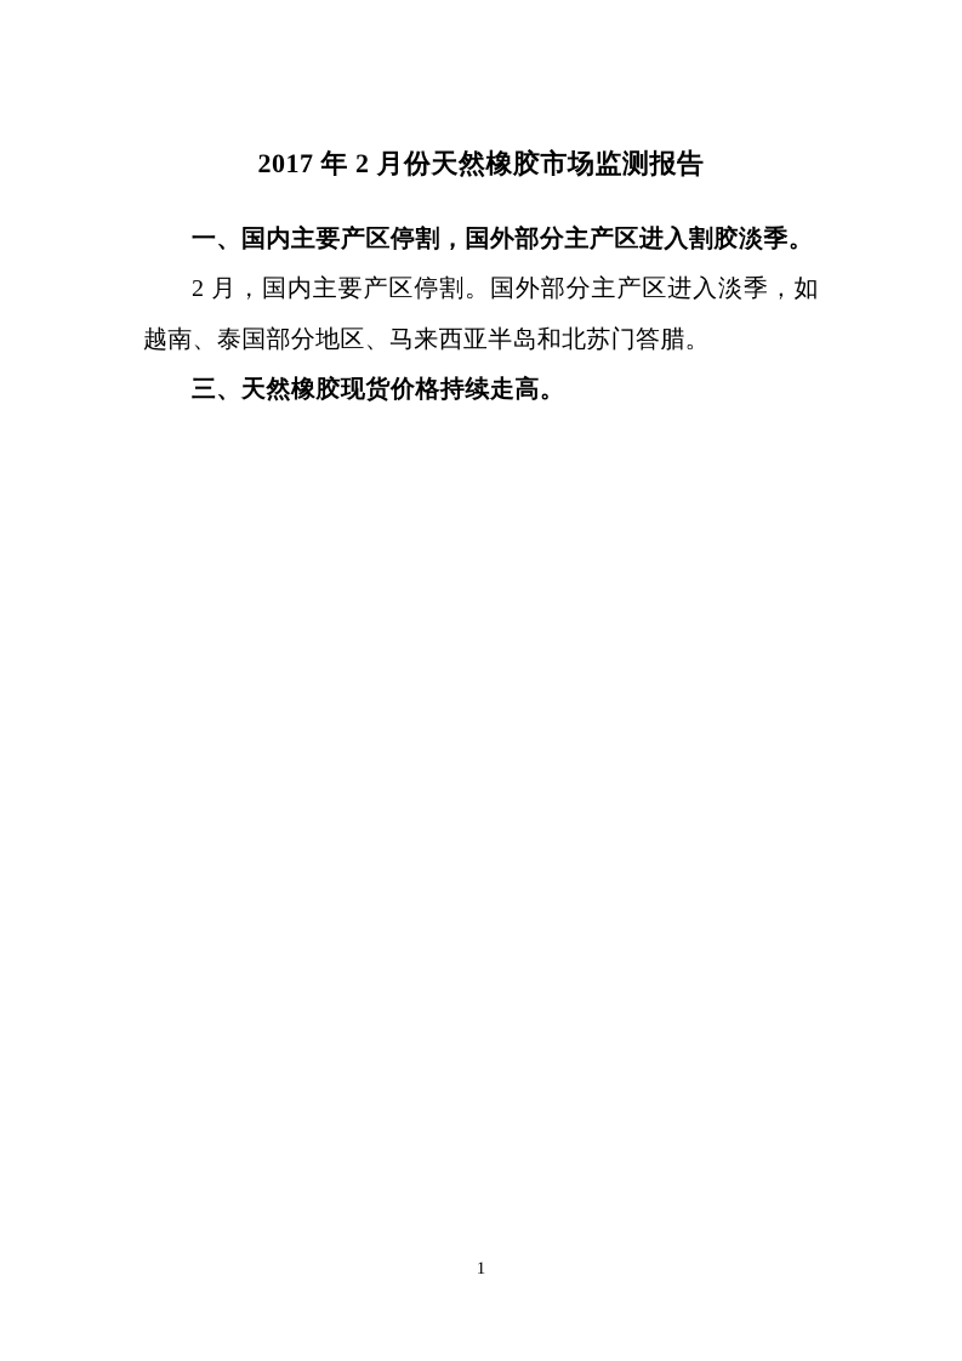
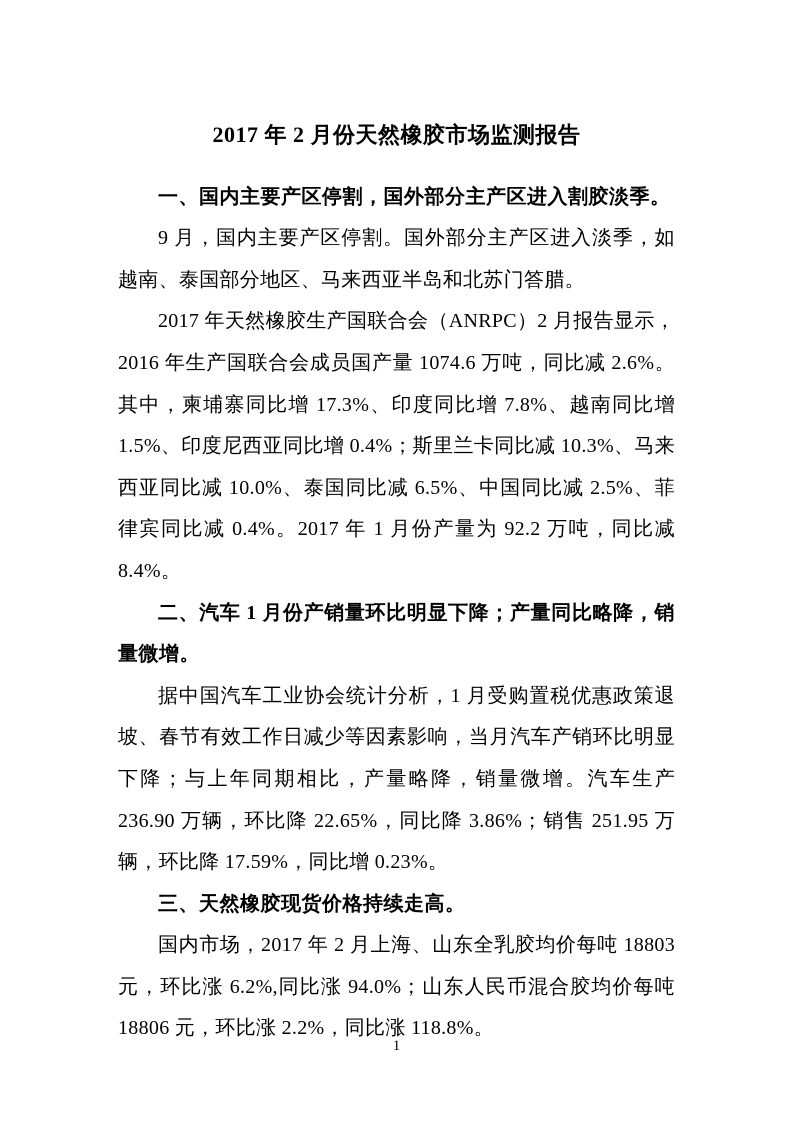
  2017 年 2 月份天然橡胶市场监测报告
  一、国内主要产区停割，国外部分主产区进入割胶淡季。
- 2 月，国内主要产区停割。国外部分主产区进入淡季，如越南、泰国部分地区、马来西亚半岛和北苏门答腊。
+ 9 月，国内主要产区停割。国外部分主产区进入淡季，如越南、泰国部分地区、马来西亚半岛和北苏门答腊。
+ 2017 年天然橡胶生产国联合会（ANRPC）2 月报告显示，2016 年生产国联合会成员国产量 1074.6 万吨，同比减 2.6%。其中，柬埔寨同比增 17.3%、印度同比增 7.8%、越南同比增 1.5%、印度尼西亚同比增 0.4%；斯里兰卡同比减 10.3%、马来西亚同比减 10.0%、泰国同比减 6.5%、中国同比减 2.5%、菲律宾同比减 0.4%。2017 年 1 月份产量为 92.2 万吨，同比减 8.4%。
+ 二、汽车 1 月份产销量环比明显下降；产量同比略降，销量微增。
+ 据中国汽车工业协会统计分析，1 月受购置税优惠政策退坡、春节有效工作日减少等因素影响，当月汽车产销环比明显下降；与上年同期相比，产量略降，销量微增。汽车生产 236.90 万辆，环比降 22.65%，同比降 3.86%；销售 251.95 万辆，环比降 17.59%，同比增 0.23%。
  三、天然橡胶现货价格持续走高。
+ 国内市场，2017 年 2 月上海、山东全乳胶均价每吨 18803 元，环比涨 6.2%,同比涨 94.0%；山东人民币混合胶均价每吨 18806 元，环比涨 2.2%，同比涨 118.8%。
  1
